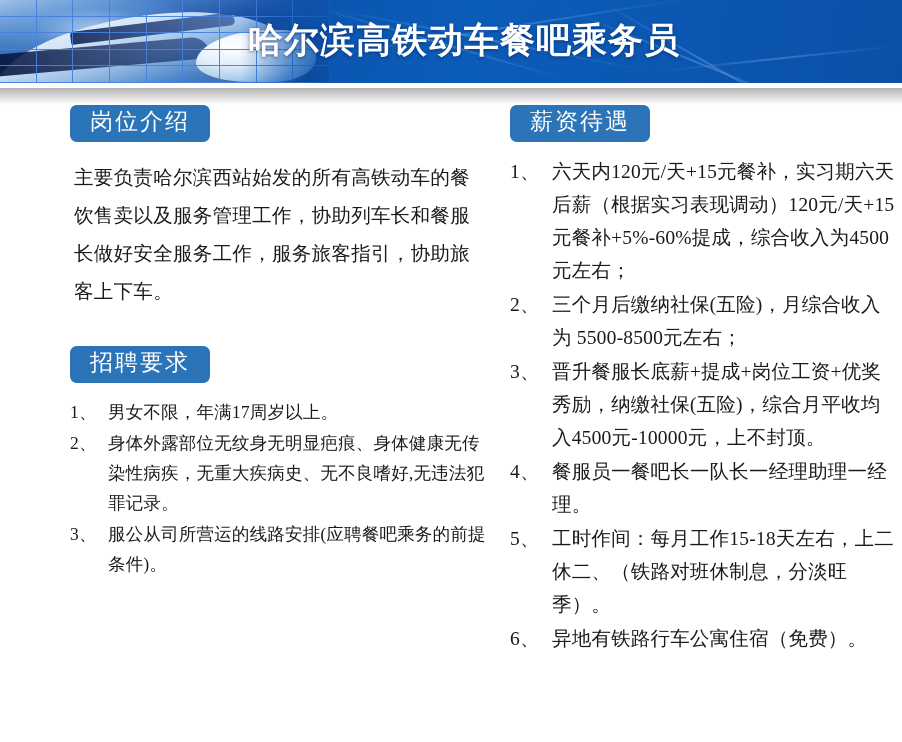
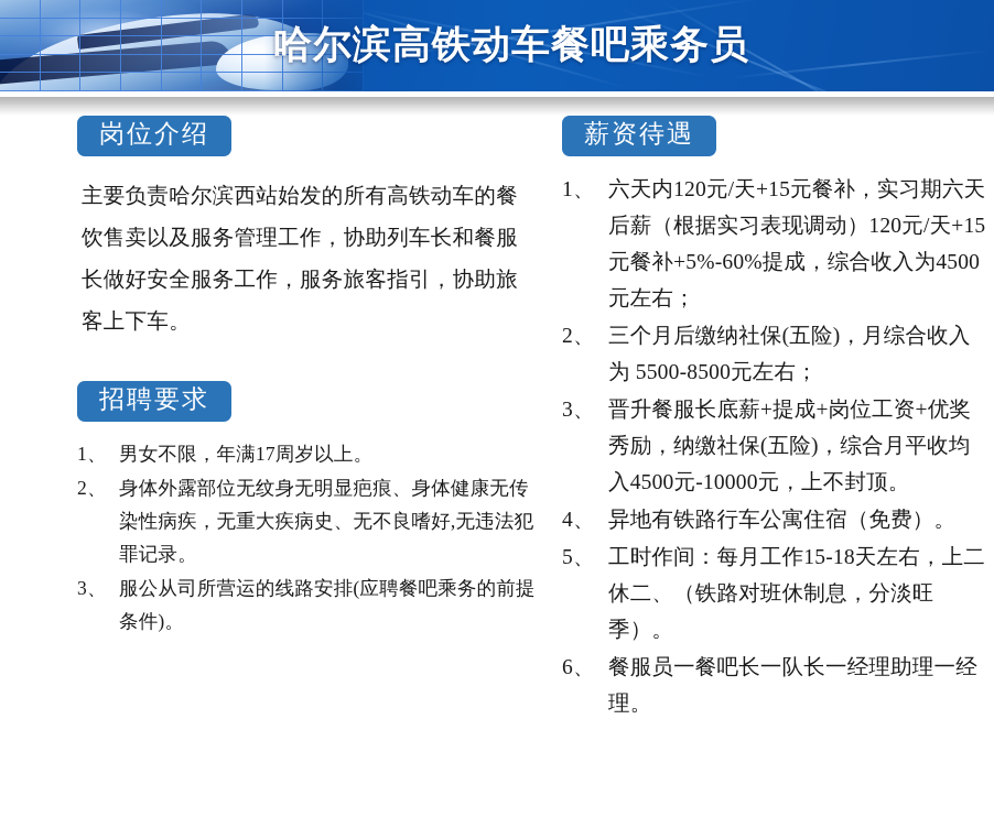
  哈尔滨高铁动车餐吧乘务员
  岗位介绍
  主要负责哈尔滨西站始发的所有高铁动车的餐饮售卖以及服务管理工作，协助列车长和餐服长做好安全服务工作，服务旅客指引，协助旅客上下车。
  招聘要求
  1、
  男女不限，年满17周岁以上。
  2、
  身体外露部位无纹身无明显疤痕、身体健康无传染性病疾，无重大疾病史、无不良嗜好,无违法犯罪记录。
  3、
  服公从司所营运的线路安排(应聘餐吧乘务的前提条件)。
  薪资待遇
  1、
  六天内120元/天+15元餐补，实习期六天后薪（根据实习表现调动）120元/天+15元餐补+5%-60%提成，综合收入为4500元左右；
  2、
  三个月后缴纳社保(五险)，月综合收入为 5500-8500元左右；
  3、
  晋升餐服长底薪+提成+岗位工资+优奖秀励，纳缴社保(五险)，综合月平收均入4500元-10000元，上不封顶。
  4、
- 餐服员一餐吧长一队长一经理助理一经理。
+ 异地有铁路行车公寓住宿（免费）。
  5、
  工时作间：每月工作15-18天左右，上二休二、（铁路对班休制息，分淡旺季）。
  6、
- 异地有铁路行车公寓住宿（免费）。
+ 餐服员一餐吧长一队长一经理助理一经理。
